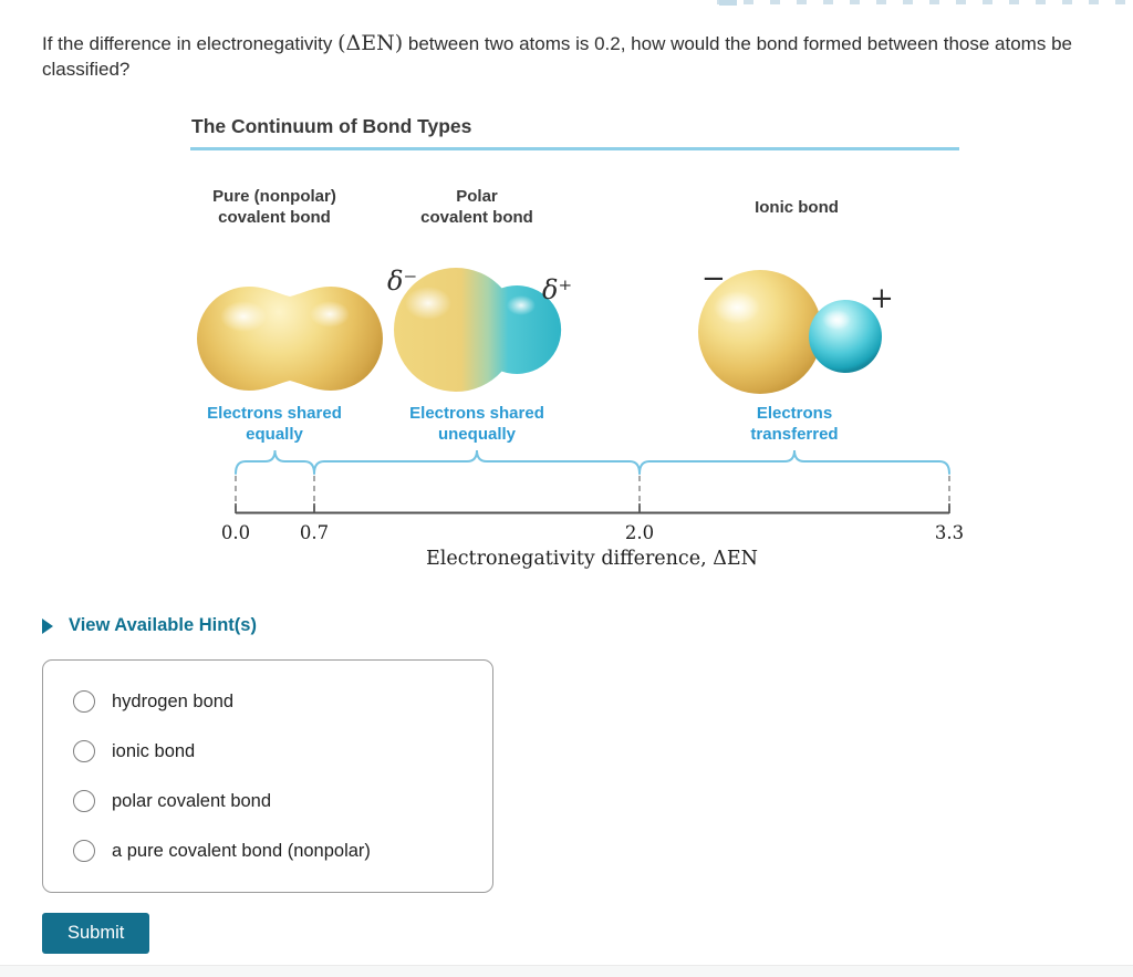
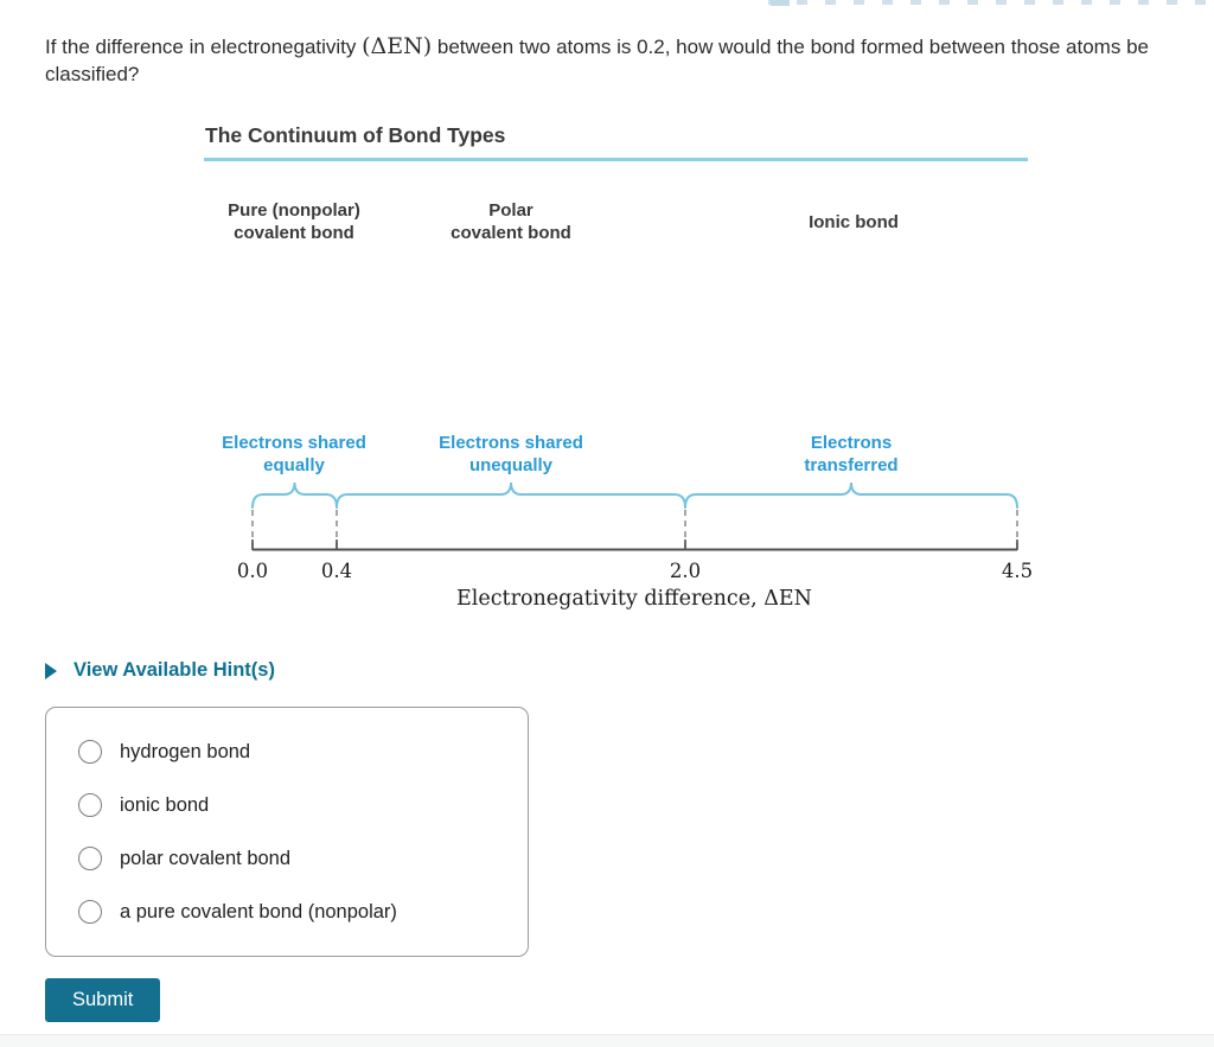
  If the difference in electronegativity (ΔEN) between two atoms is 0.2, how would the bond formed between those atoms be classified?
  The Continuum of Bond Types
  Pure (nonpolar)
  covalent bond
  Polar
  covalent bond
  Ionic bond
- δ⁻
- δ⁺
- −
- +
  Electrons shared
  equally
  Electrons shared
  unequally
  Electrons
  transferred
  0.0
- 0.7
+ 0.4
  2.0
- 3.3
+ 4.5
  Electronegativity difference, ΔEN
  View Available Hint(s)
  hydrogen bond
  ionic bond
  polar covalent bond
  a pure covalent bond (nonpolar)
  Submit
